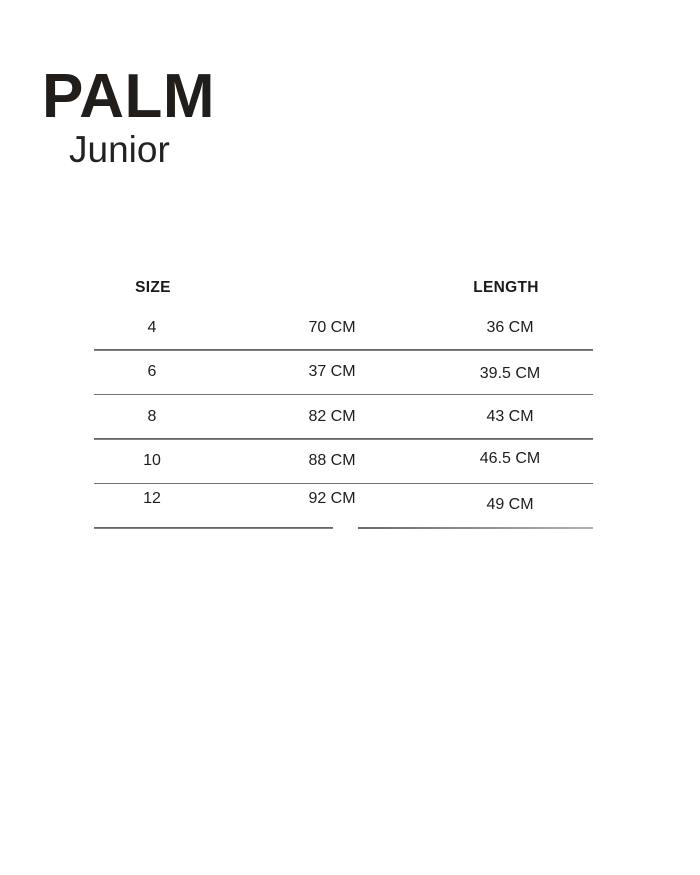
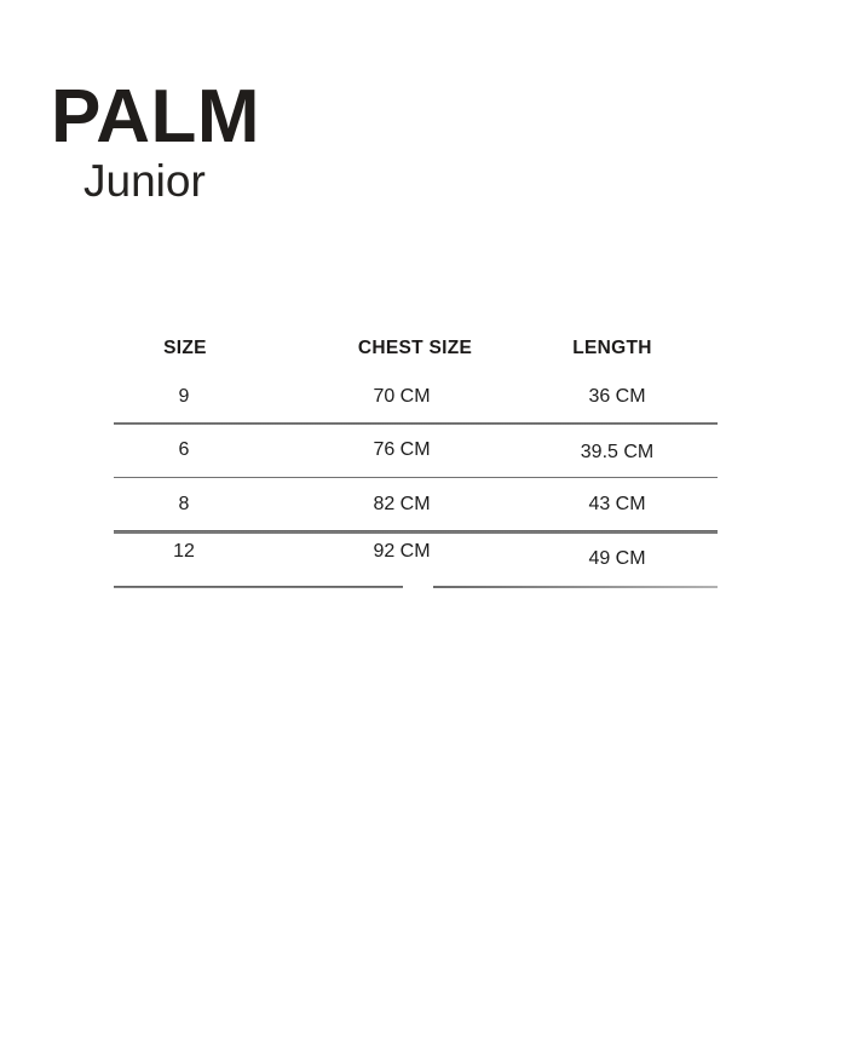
  PALM
  Junior
  SIZE
+ CHEST SIZE
  LENGTH
- 4
+ 9
  70 CM
  36 CM
  6
- 37 CM
+ 76 CM
  39.5 CM
  8
  82 CM
  43 CM
- 10
- 88 CM
- 46.5 CM
  12
  92 CM
  49 CM
